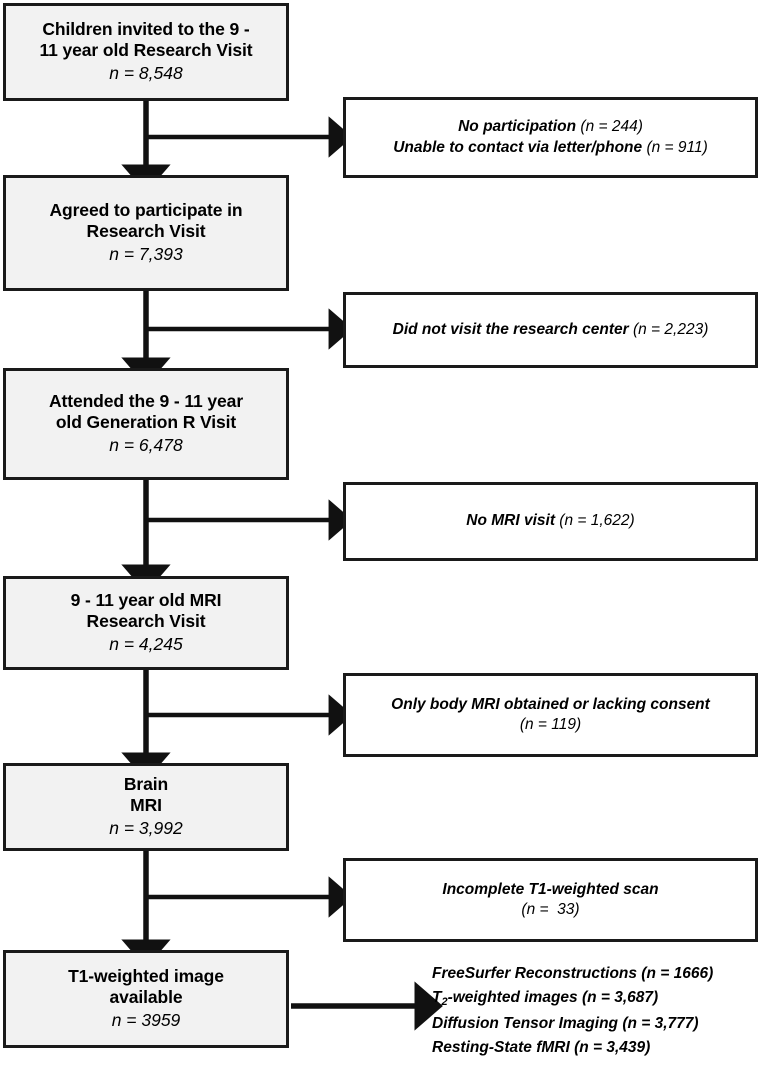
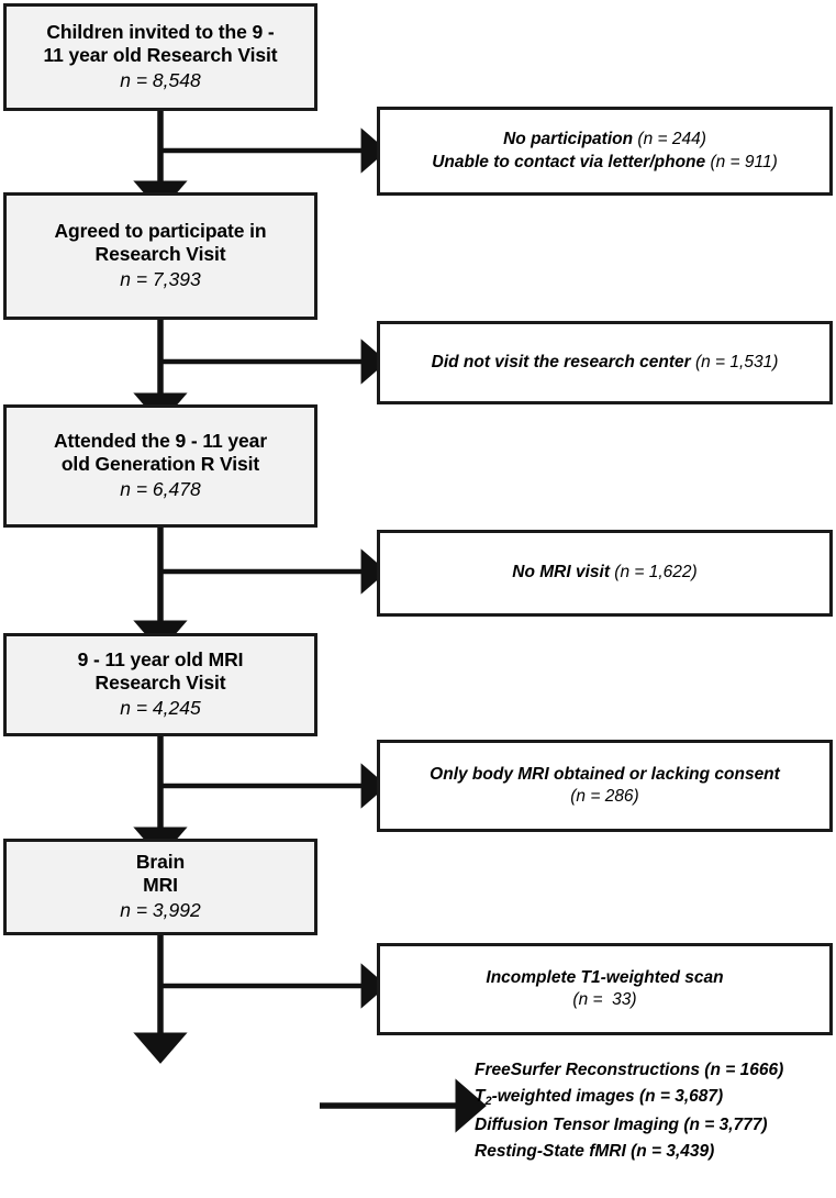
  Children invited to the 9 -
  11 year old Research Visit
  n = 8,548
  Agreed to participate in
  Research Visit
  n = 7,393
  Attended the 9 - 11 year
  old Generation R Visit
  n = 6,478
  9 - 11 year old MRI
  Research Visit
  n = 4,245
  Brain
  MRI
  n = 3,992
- T1-weighted image
- available
- n = 3959
  No participation (n = 244)
  Unable to contact via letter/phone (n = 911)
- Did not visit the research center (n = 2,223)
+ Did not visit the research center (n = 1,531)
  No MRI visit (n = 1,622)
  Only body MRI obtained or lacking consent
- (n = 119)
+ (n = 286)
  Incomplete T1-weighted scan
  (n = 33)
  FreeSurfer Reconstructions (n = 1666)
  T2-weighted images (n = 3,687)
  Diffusion Tensor Imaging (n = 3,777)
  Resting-State fMRI (n = 3,439)
